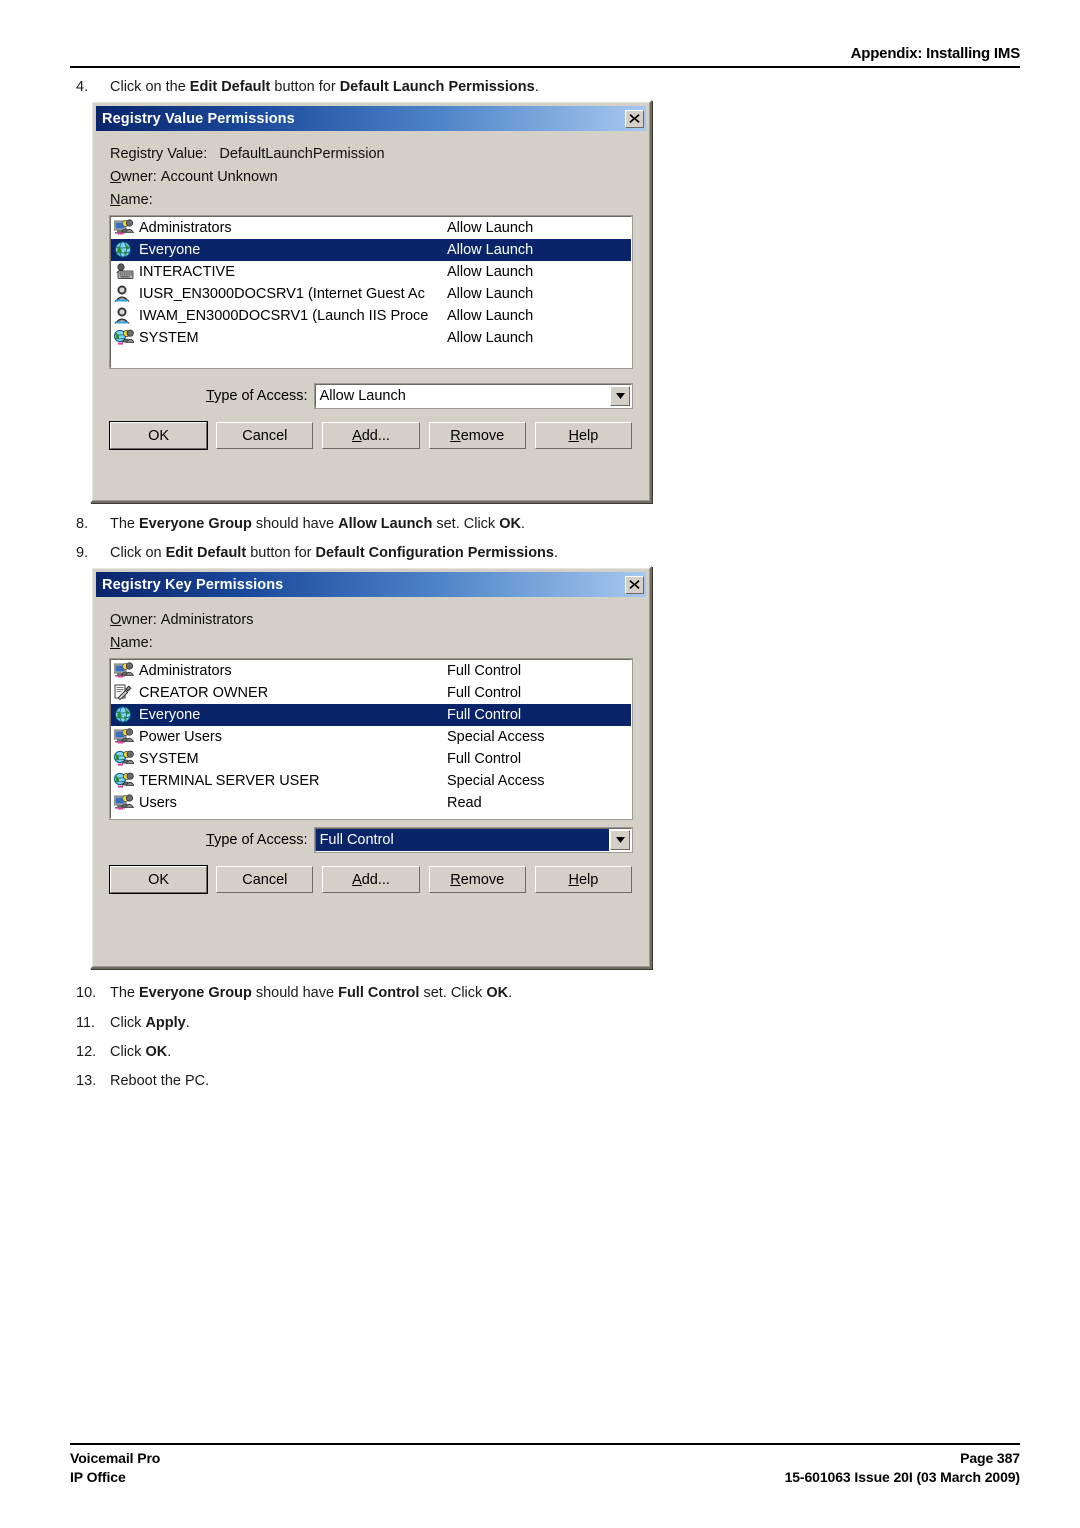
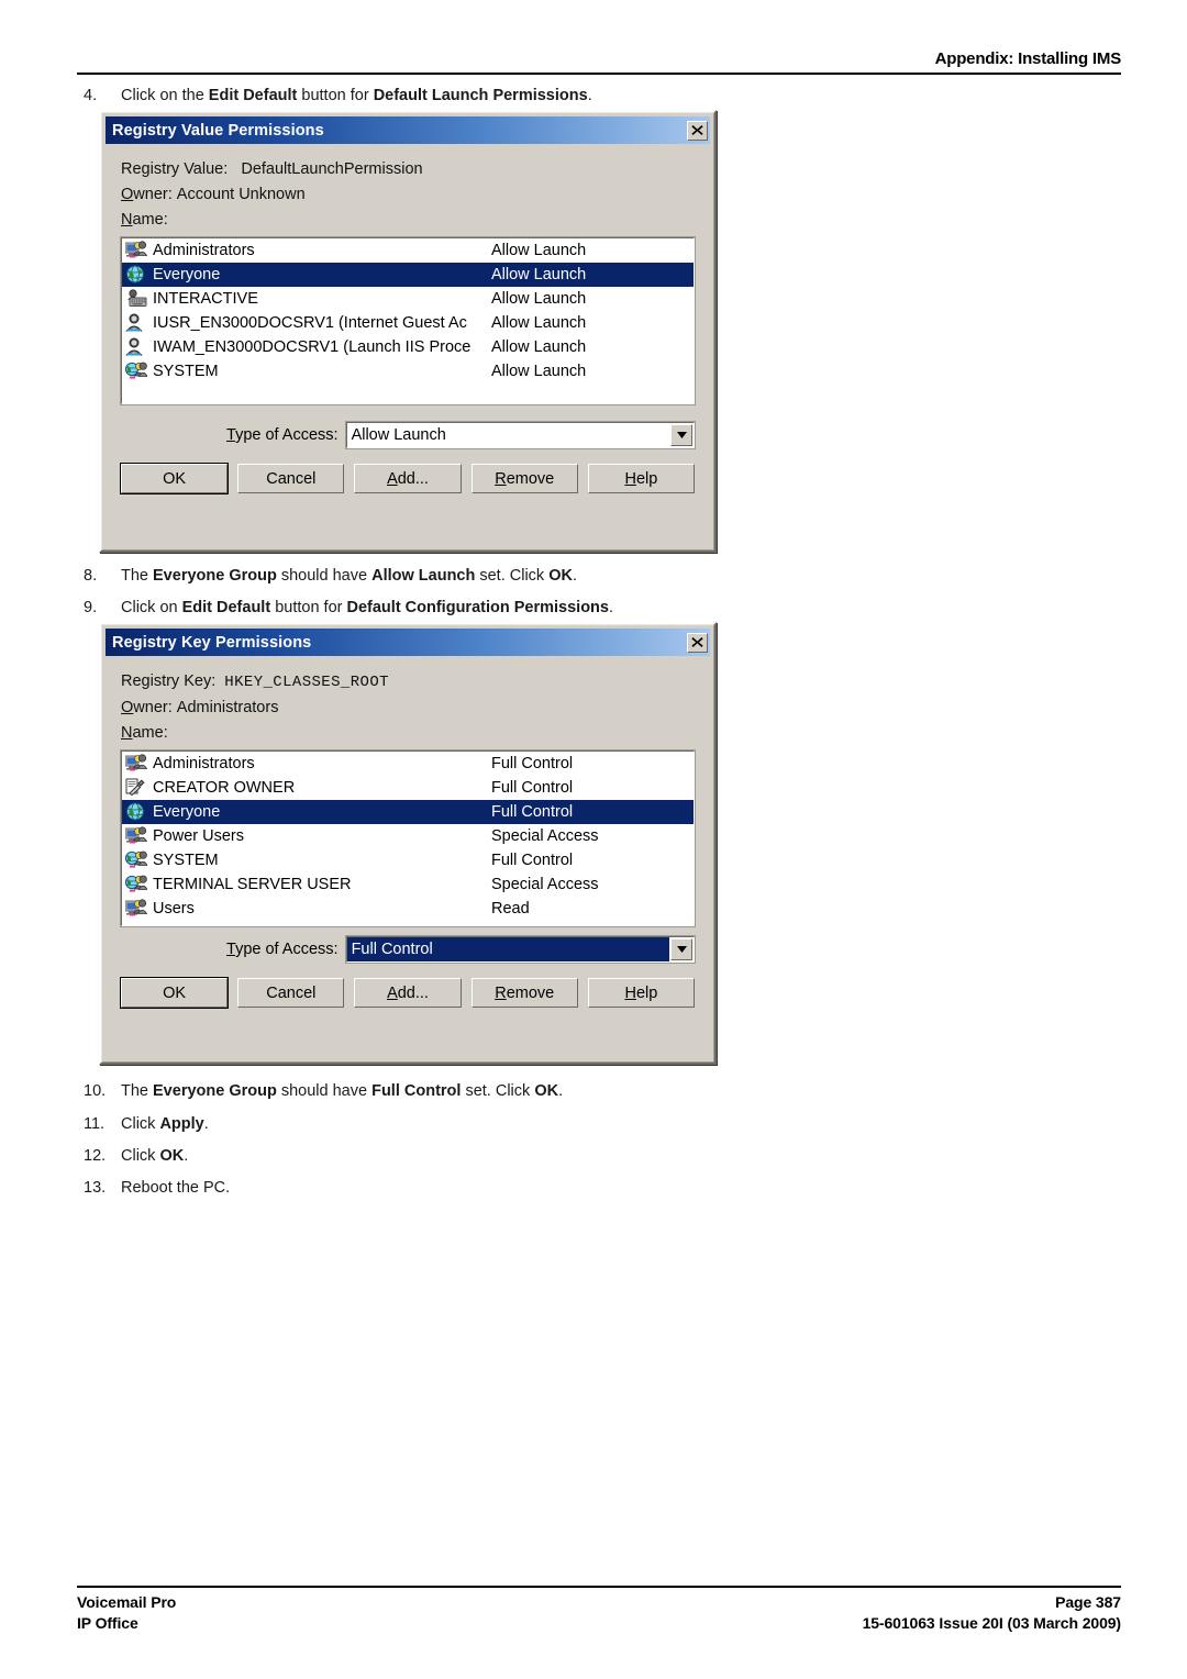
  Appendix: Installing IMS
  4.
  Click on the Edit Default button for Default Launch Permissions.
  Registry Value Permissions
  Registry Value: DefaultLaunchPermission
  Owner: Account Unknown
  Name:
  Administrators
  Allow Launch
  Everyone
  Allow Launch
  INTERACTIVE
  Allow Launch
  IUSR_EN3000DOCSRV1 (Internet Guest Ac
  Allow Launch
  IWAM_EN3000DOCSRV1 (Launch IIS Proce
  Allow Launch
  SYSTEM
  Allow Launch
  Type of Access:
  Allow Launch
  OK
  Cancel
  A
  dd...
  R
  emove
  H
  elp
  8.
  The Everyone Group should have Allow Launch set. Click OK.
  9.
  Click on Edit Default button for Default Configuration Permissions.
  Registry Key Permissions
+ Registry Key: HKEY_CLASSES_ROOT
  Owner: Administrators
  Name:
  Administrators
  Full Control
  CREATOR OWNER
  Full Control
  Everyone
  Full Control
  Power Users
  Special Access
  SYSTEM
  Full Control
  TERMINAL SERVER USER
  Special Access
  Users
  Read
  Type of Access:
  Full Control
  OK
  Cancel
  A
  dd...
  R
  emove
  H
  elp
  10.
  The Everyone Group should have Full Control set. Click OK.
  11.
  Click Apply.
  12.
  Click OK.
  13.
  Reboot the PC.
  Voicemail Pro
  IP Office
  Page 387
  15-601063 Issue 20I (03 March 2009)
